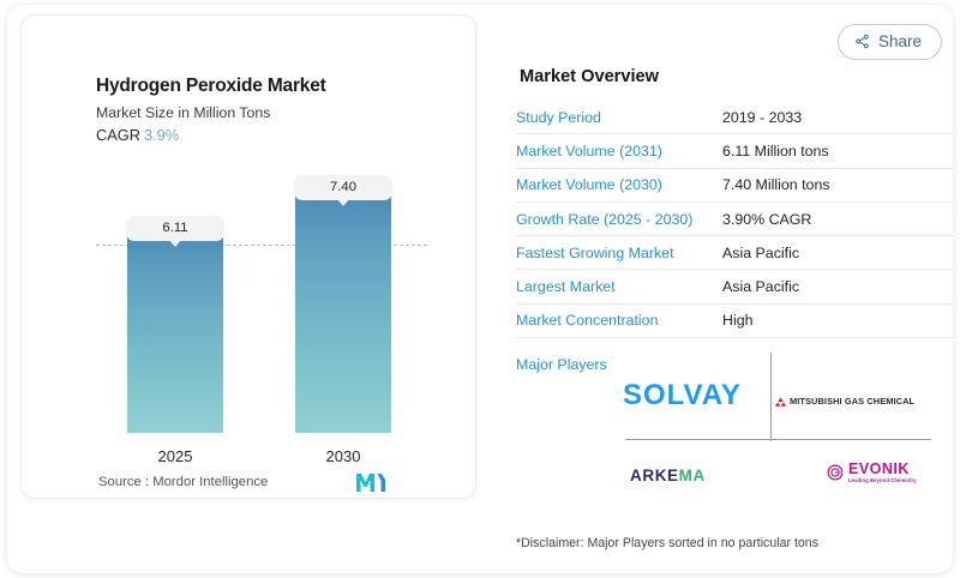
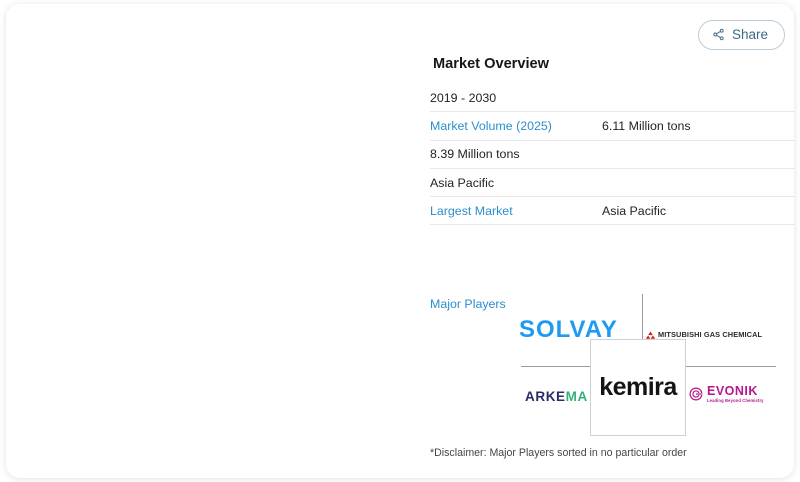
- Hydrogen Peroxide Market
- Market Size in Million Tons
- CAGR 3.9%
- 6.11
- 7.40
- 2025
- 2030
- Source : Mordor Intelligence
  Share
  Market Overview
- Study Period
- 2019 - 2033
+ 2019 - 2030
- Market Volume (2031)
+ Market Volume (2025)
  6.11 Million tons
- Market Volume (2030)
- 7.40 Million tons
+ 8.39 Million tons
- Growth Rate (2025 - 2030)
- 3.90% CAGR
- Fastest Growing Market
  Asia Pacific
  Largest Market
  Asia Pacific
- Market Concentration
- High
  Major Players
  SOLVAY
  MITSUBISHI GAS CHEMICAL
  ARKE
  MA
+ kemira
  EVONIK
- *Disclaimer: Major Players sorted in no particular tons
+ *Disclaimer: Major Players sorted in no particular order
